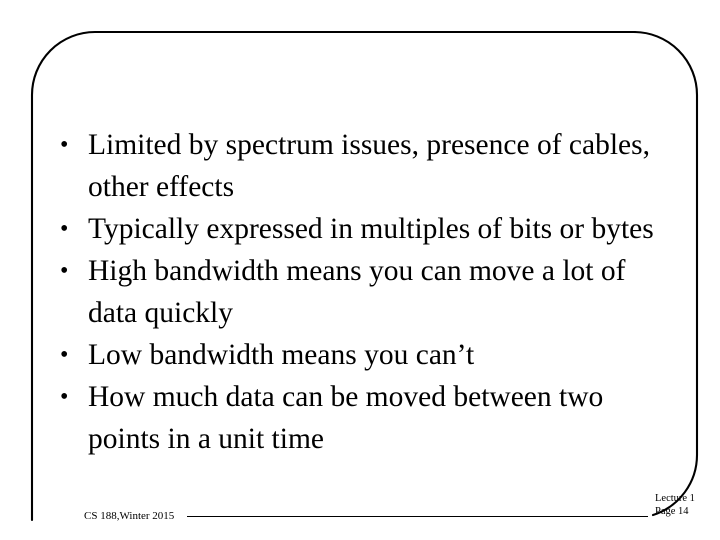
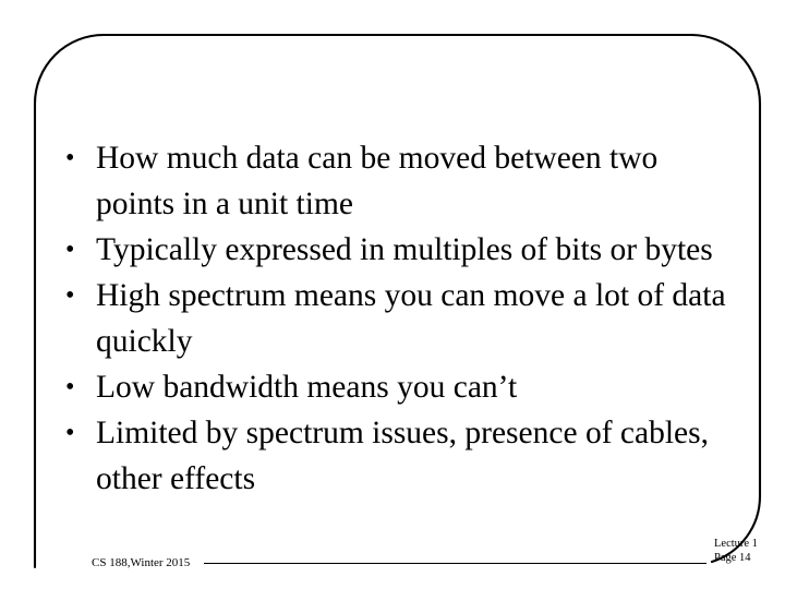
  •
- Limited by spectrum issues, presence of cables, other effects
+ How much data can be moved between two points in a unit time
  •
  Typically expressed in multiples of bits or bytes
  •
- High bandwidth means you can move a lot of data quickly
+ High spectrum means you can move a lot of data quickly
  •
  Low bandwidth means you can’t
  •
- How much data can be moved between two points in a unit time
+ Limited by spectrum issues, presence of cables, other effects
  CS 188,Winter 2015
  Lecture 1
  Page 14
